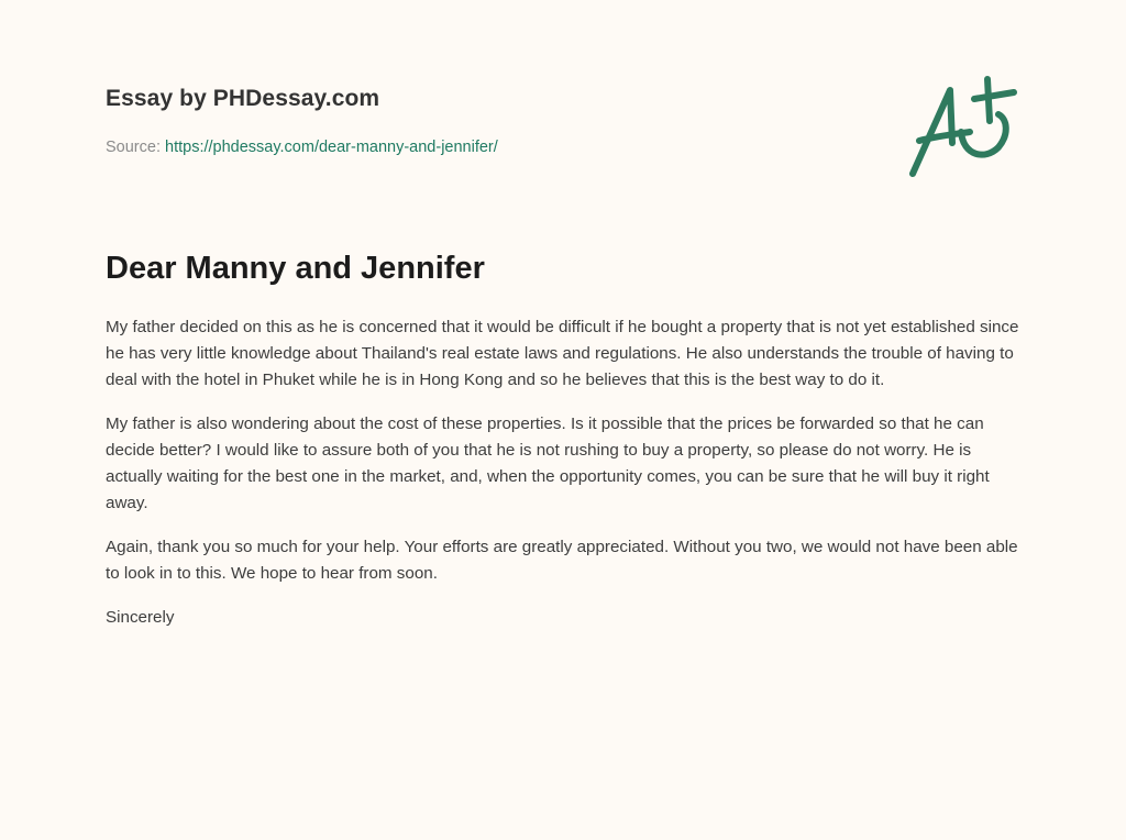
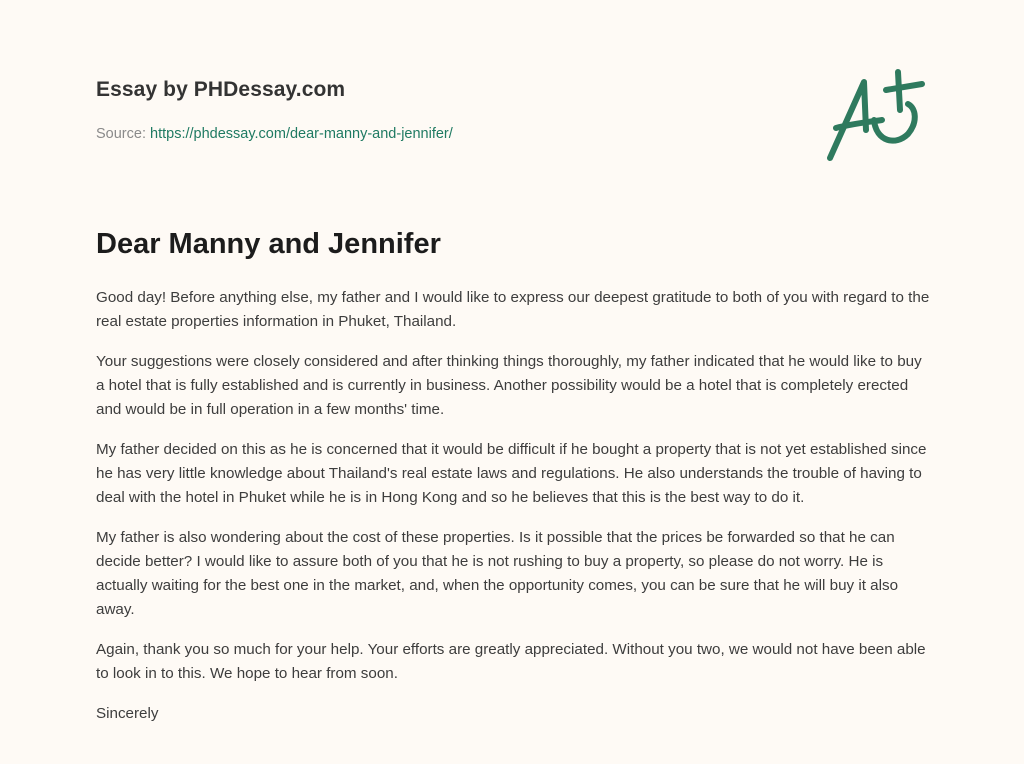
  Essay by PHDessay.com
  Source: https://phdessay.com/dear-manny-and-jennifer/
  Dear Manny and Jennifer
+ Good day! Before anything else, my father and I would like to express our deepest gratitude to both of you with regard to the real estate properties information in Phuket, Thailand.
+ Your suggestions were closely considered and after thinking things thoroughly, my father indicated that he would like to buy a hotel that is fully established and is currently in business. Another possibility would be a hotel that is completely erected and would be in full operation in a few months' time.
  My father decided on this as he is concerned that it would be difficult if he bought a property that is not yet established since he has very little knowledge about Thailand's real estate laws and regulations. He also understands the trouble of having to deal with the hotel in Phuket while he is in Hong Kong and so he believes that this is the best way to do it.
- My father is also wondering about the cost of these properties. Is it possible that the prices be forwarded so that he can decide better? I would like to assure both of you that he is not rushing to buy a property, so please do not worry. He is actually waiting for the best one in the market, and, when the opportunity comes, you can be sure that he will buy it right away.
+ My father is also wondering about the cost of these properties. Is it possible that the prices be forwarded so that he can decide better? I would like to assure both of you that he is not rushing to buy a property, so please do not worry. He is actually waiting for the best one in the market, and, when the opportunity comes, you can be sure that he will buy it also away.
  Again, thank you so much for your help. Your efforts are greatly appreciated. Without you two, we would not have been able to look in to this. We hope to hear from soon.
  Sincerely
